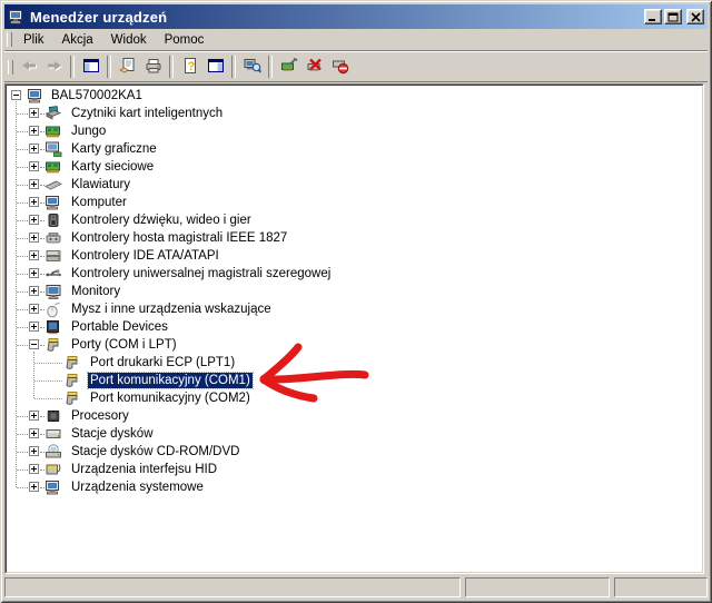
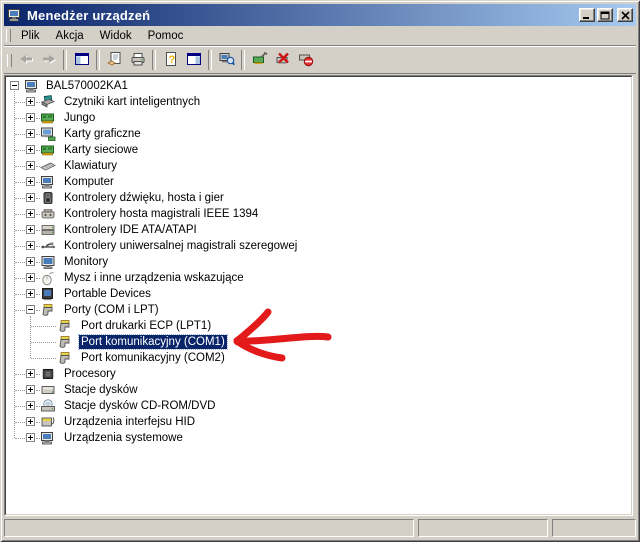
  Menedżer urządzeń
  Plik
  Akcja
  Widok
  Pomoc
  ?
  BAL570002KA1
  Czytniki kart inteligentnych
  Jungo
  Karty graficzne
  Karty sieciowe
  Klawiatury
  Komputer
- Kontrolery dźwięku, wideo i gier
+ Kontrolery dźwięku, hosta i gier
- Kontrolery hosta magistrali IEEE 1827
+ Kontrolery hosta magistrali IEEE 1394
  Kontrolery IDE ATA/ATAPI
  Kontrolery uniwersalnej magistrali szeregowej
  Monitory
  Mysz i inne urządzenia wskazujące
  Portable Devices
  Porty (COM i LPT)
  Port drukarki ECP (LPT1)
  Port komunikacyjny (COM1)
  Port komunikacyjny (COM2)
  Procesory
  Stacje dysków
  Stacje dysków CD-ROM/DVD
  Urządzenia interfejsu HID
  Urządzenia systemowe
